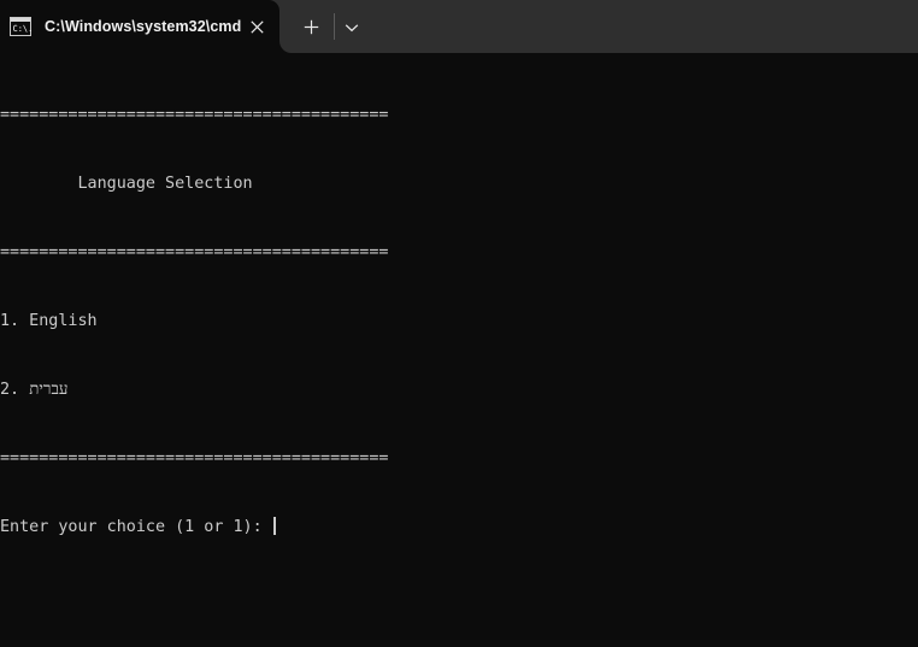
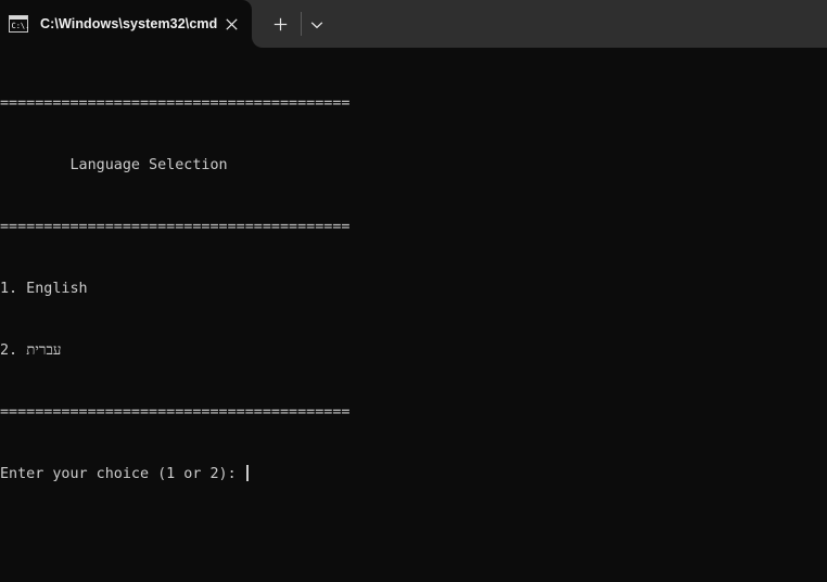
  C:\.
  C:\Windows\system32\cmd
  ========================================
  Language Selection
  ========================================
  1. English
  2. עברית
  ========================================
- Enter your choice (1 or 1):
+ Enter your choice (1 or 2):
